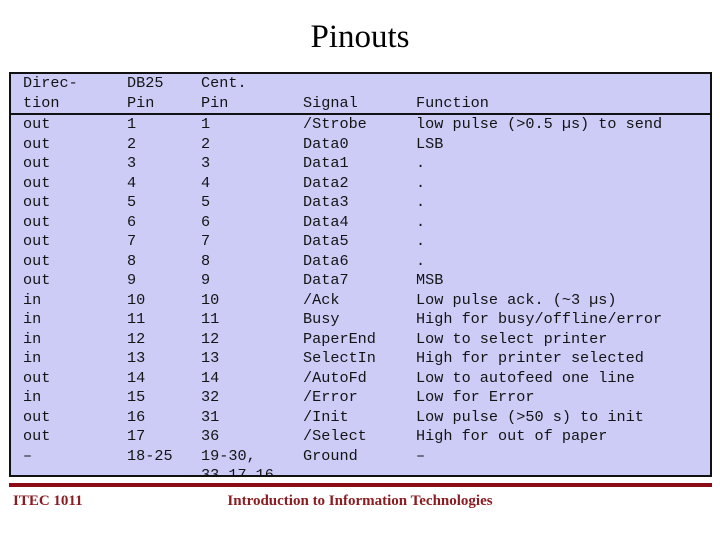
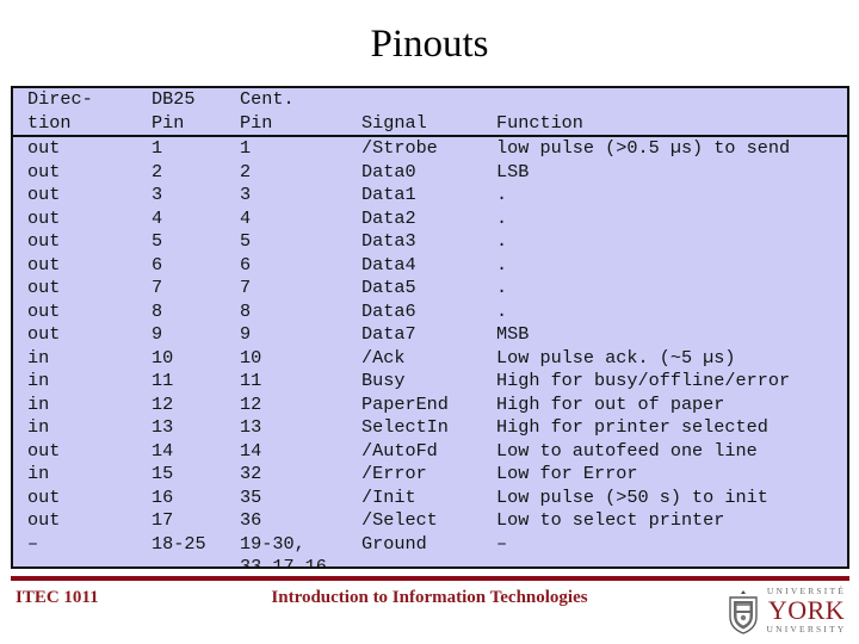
  Pinouts
  Direc-	DB25	Cent.
  tion	Pin	Pin	Signal	Function
  out	1	1	/Strobe	low pulse (>0.5 µs) to send
  out	2	2	Data0	LSB
  out	3	3	Data1	.
  out	4	4	Data2	.
  out	5	5	Data3	.
  out	6	6	Data4	.
  out	7	7	Data5	.
  out	8	8	Data6	.
  out	9	9	Data7	MSB
- in	10	10	/Ack	Low pulse ack. (~3 µs)
+ in	10	10	/Ack	Low pulse ack. (~5 µs)
  in	11	11	Busy	High for busy/offline/error
- in	12	12	PaperEnd	Low to select printer
+ in	12	12	PaperEnd	High for out of paper
  in	13	13	SelectIn	High for printer selected
  out	14	14	/AutoFd	Low to autofeed one line
  in	15	32	/Error	Low for Error
- out	16	31	/Init	Low pulse (>50 s) to init
+ out	16	35	/Init	Low pulse (>50 s) to init
- out	17	36	/Select	High for out of paper
+ out	17	36	/Select	Low to select printer
  –	18-25	19-30,	Ground	–
  		33,17,16
  ITEC 1011
  Introduction to Information Technologies
+ UNIVERSITÉ
+ YORK
+ UNIVERSITY
